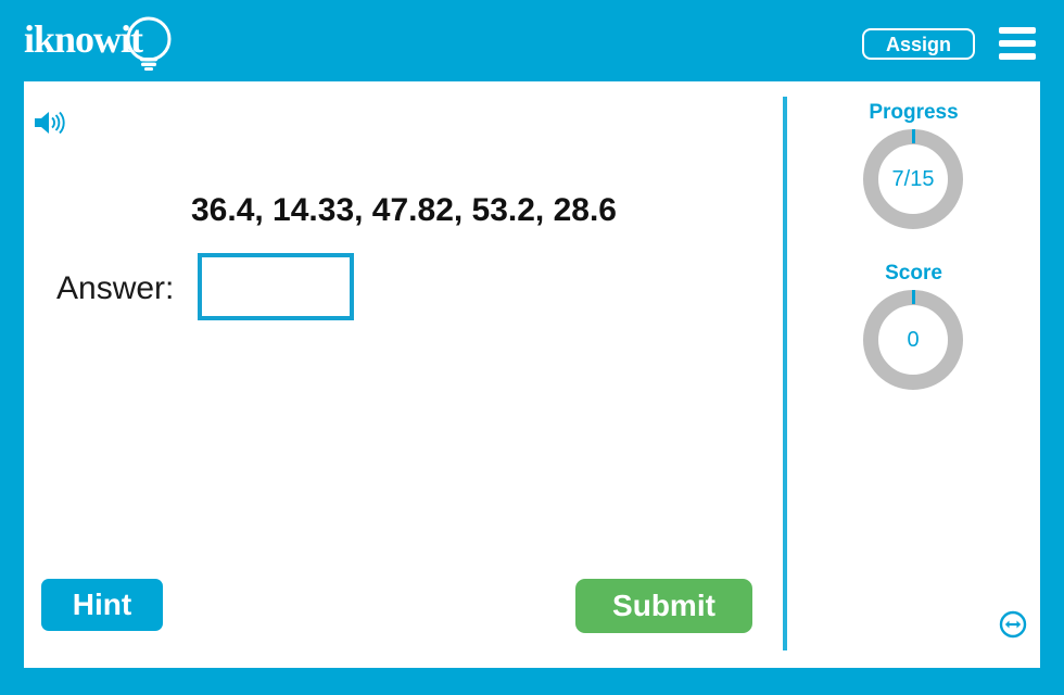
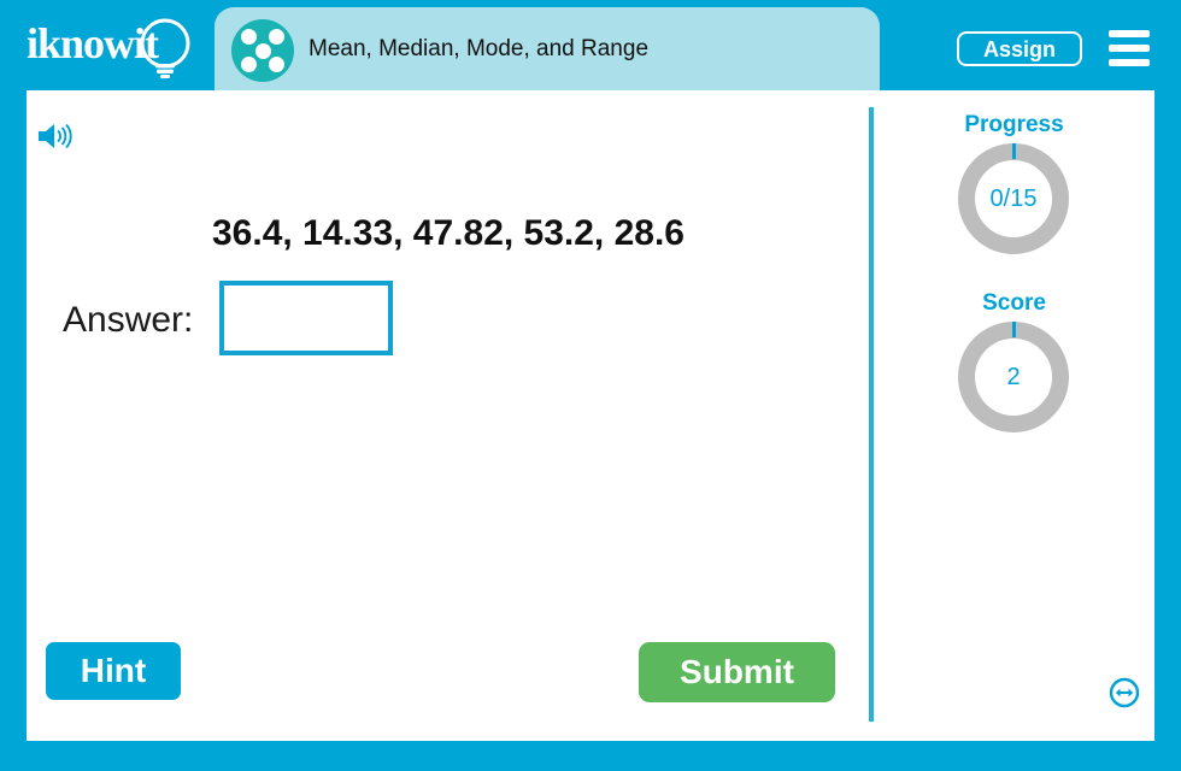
  iknowit
+ Mean, Median, Mode, and Range
  Assign
  36.4, 14.33, 47.82, 53.2, 28.6
  Answer:
  Hint
  Submit
  Progress
- 7/15
+ 0/15
  Score
- 0
+ 2
